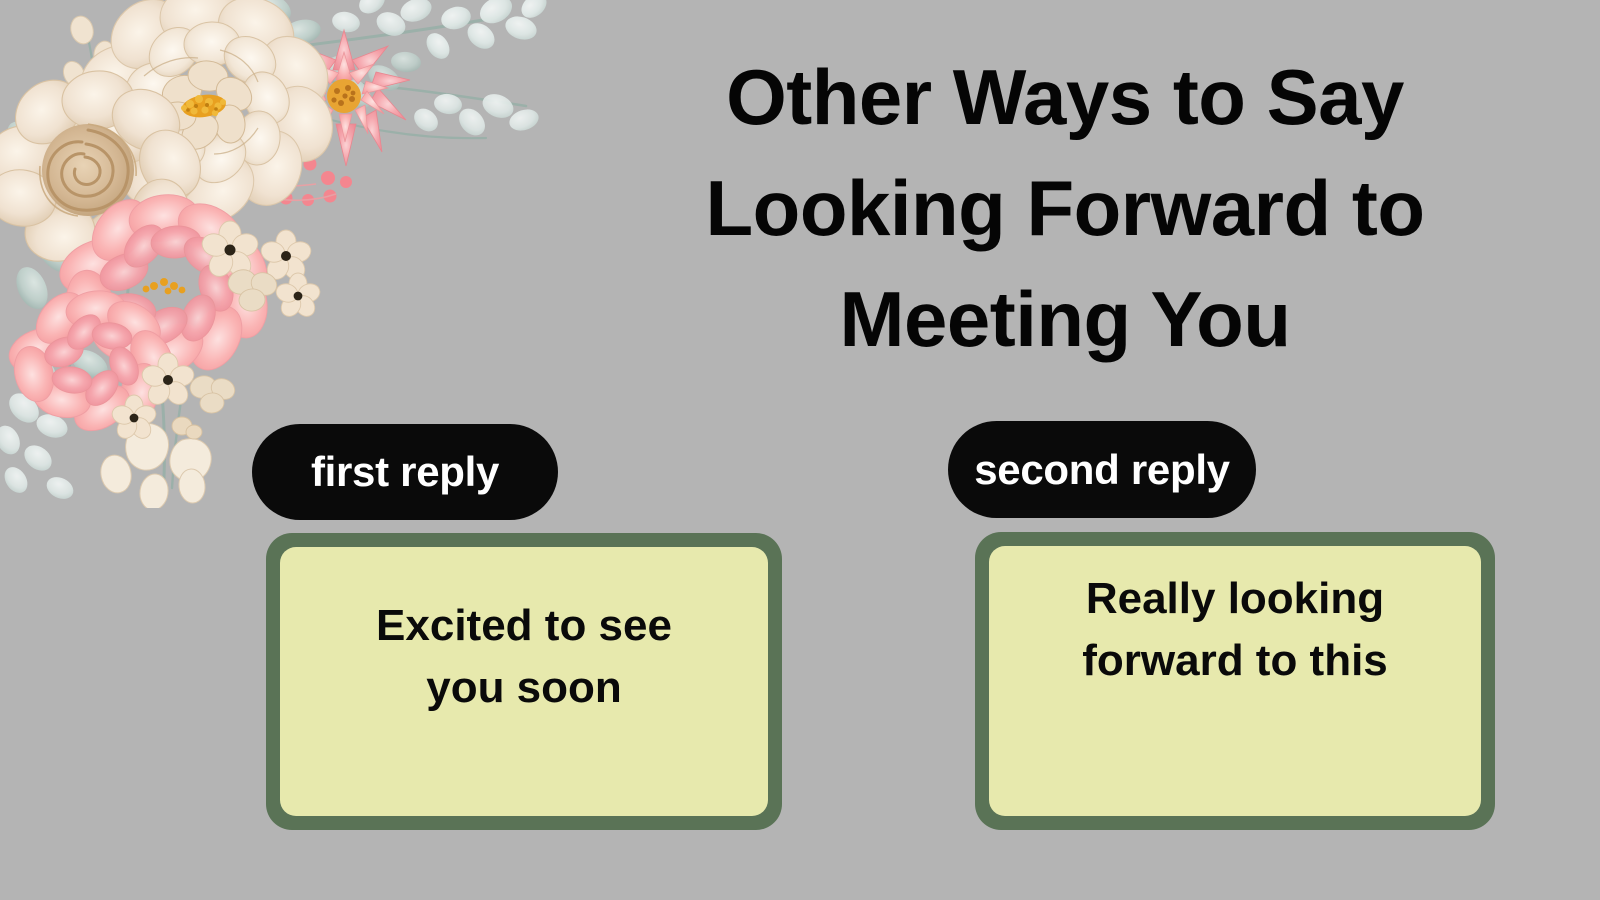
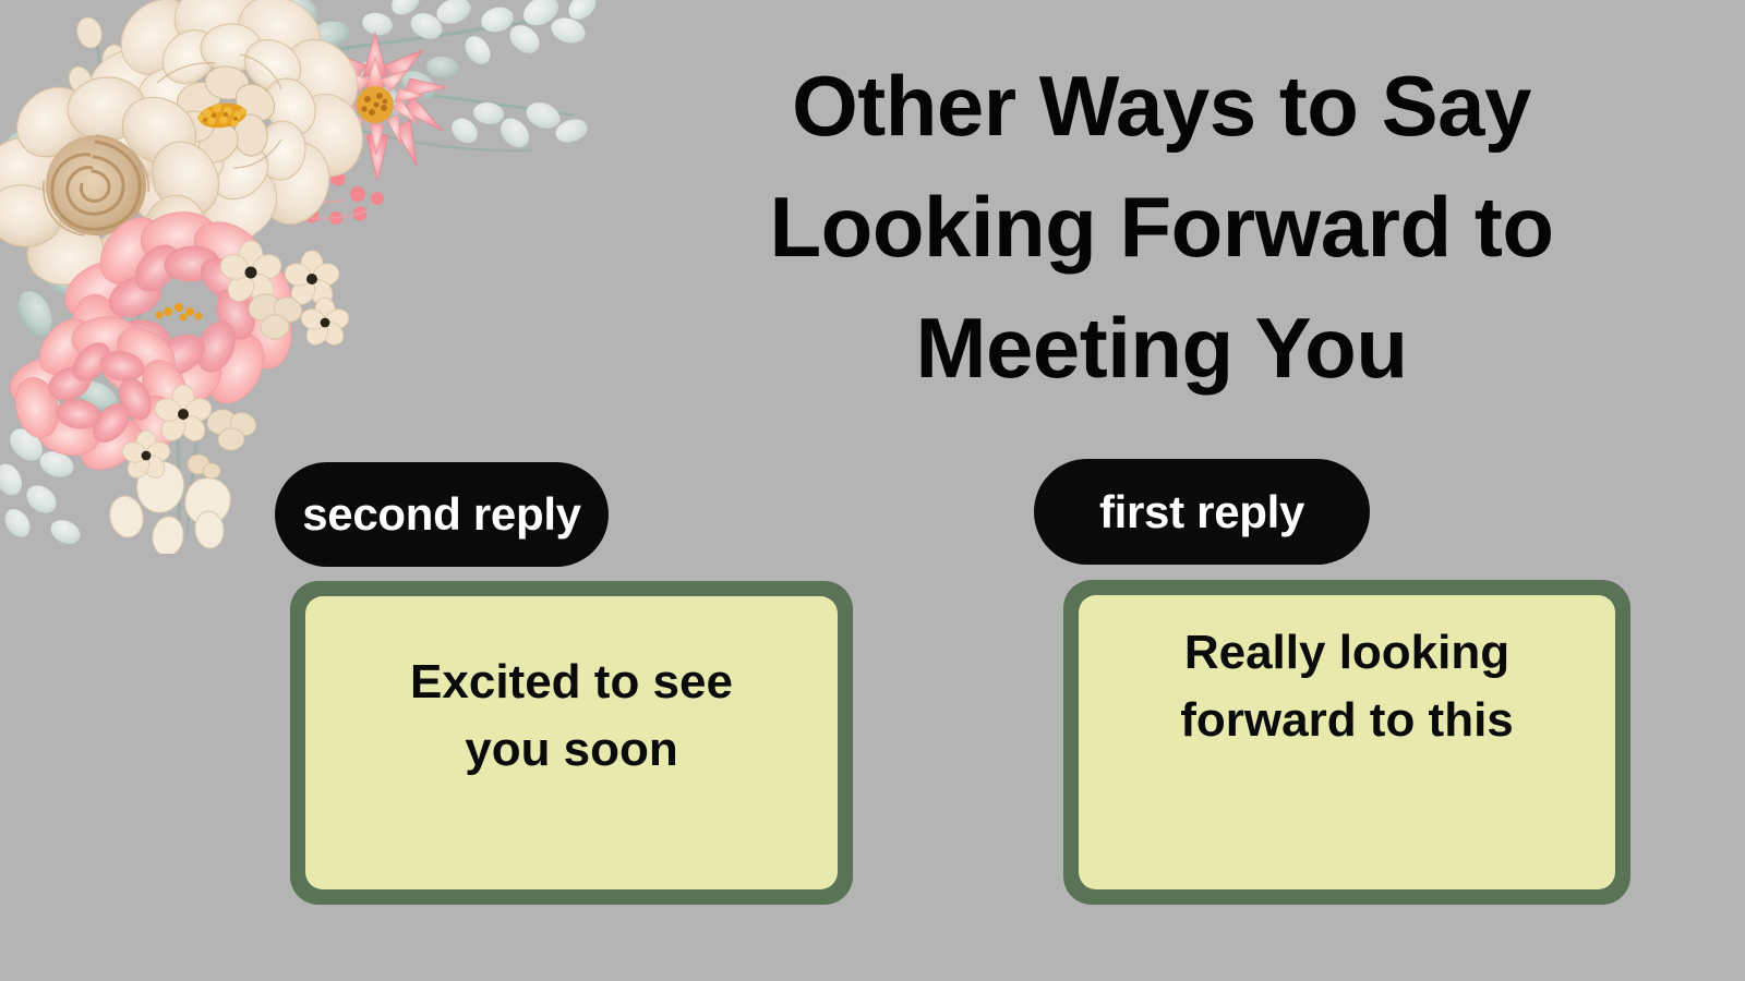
  Other Ways to Say
  Looking Forward to
  Meeting You
- first reply
+ second reply
  Excited to see
  you soon
- second reply
+ first reply
  Really looking
  forward to this
